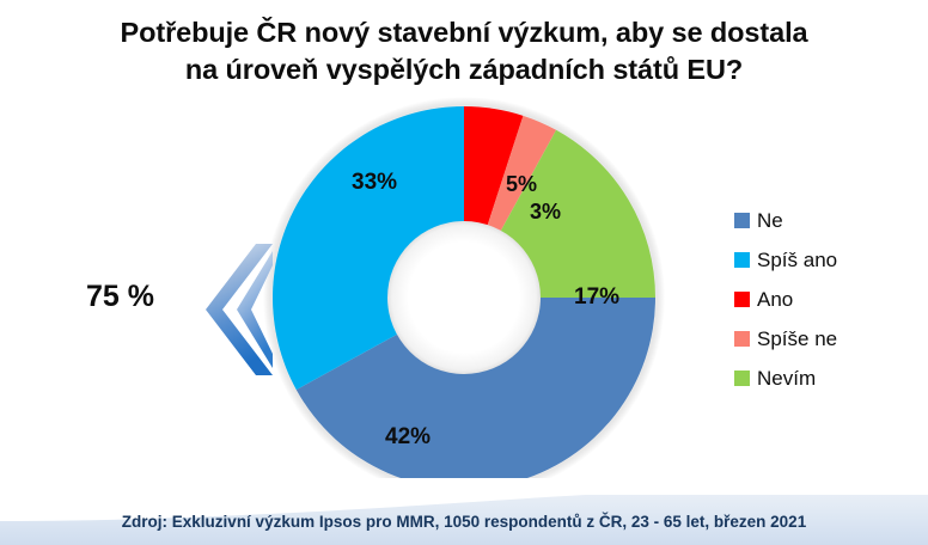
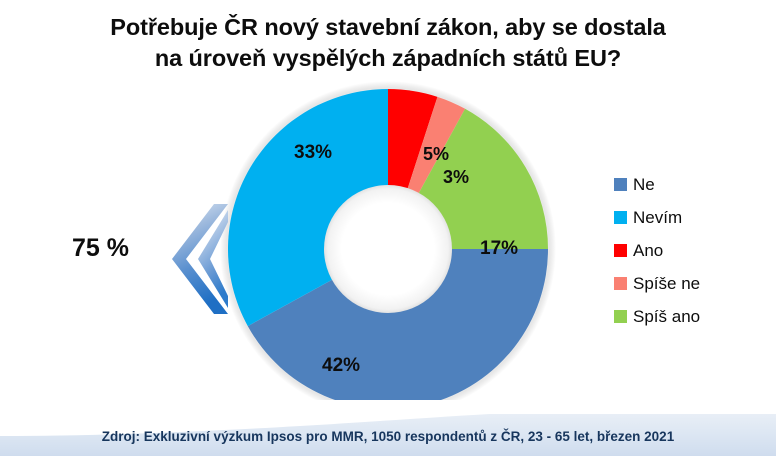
- Potřebuje ČR nový stavební výzkum, aby se dostala
+ Potřebuje ČR nový stavební zákon, aby se dostala
  na úroveň vyspělých západních států EU?
  33%
  5%
  3%
  17%
  42%
  75 %
  Ne
- Spíš ano
+ Nevím
  Ano
  Spíše ne
- Nevím
+ Spíš ano
  Zdroj: Exkluzivní výzkum Ipsos pro MMR, 1050 respondentů z ČR, 23 - 65 let, březen 2021
